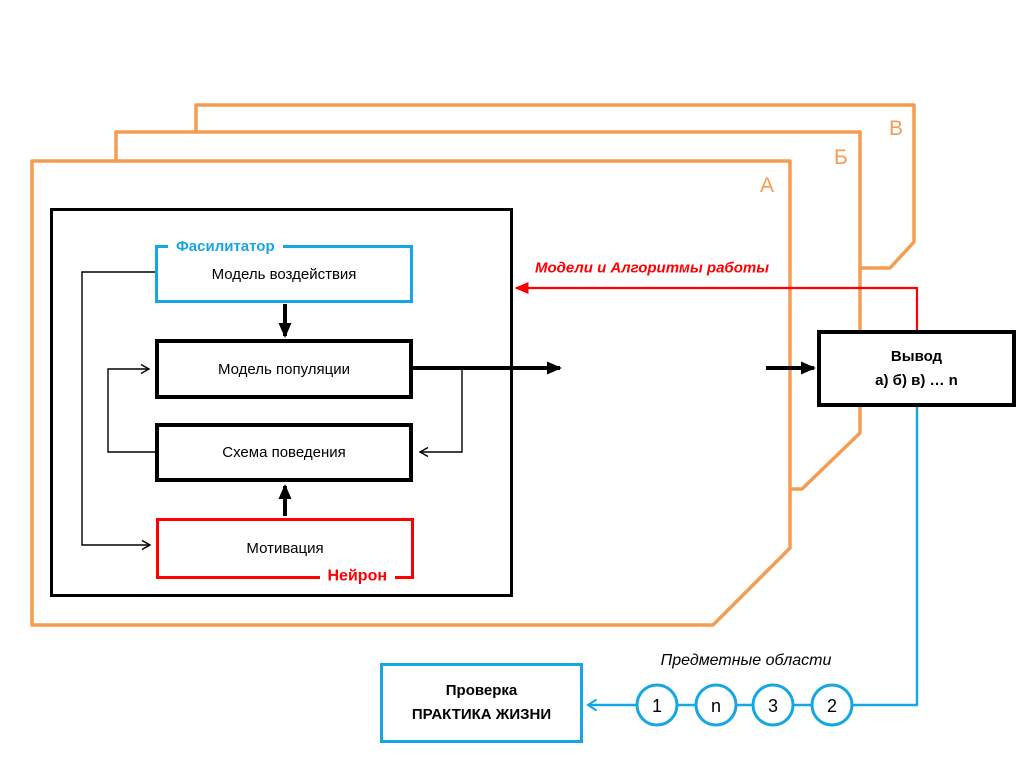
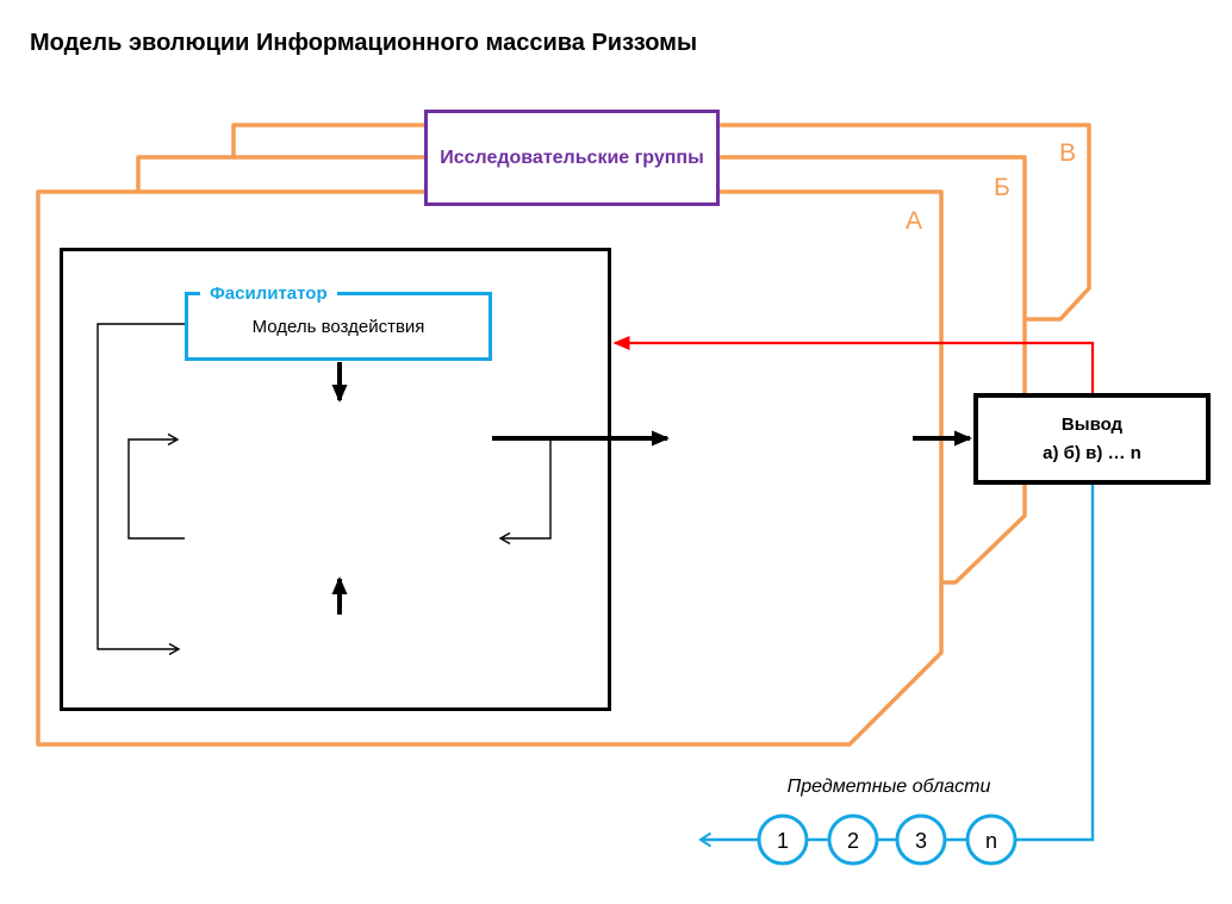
+ Модель эволюции Информационного массива Риззомы
+ Исследовательские группы
  В
  Б
  А
  Фасилитатор
  Модель воздействия
- Модель популяции
- Схема поведения
- Мотивация
- Нейрон
  Вывод
  а) б) в) … n
- Модели и Алгоритмы работы
- Проверка
- ПРАКТИКА ЖИЗНИ
  Предметные области
  1
- n
+ 2
  3
- 2
+ n
